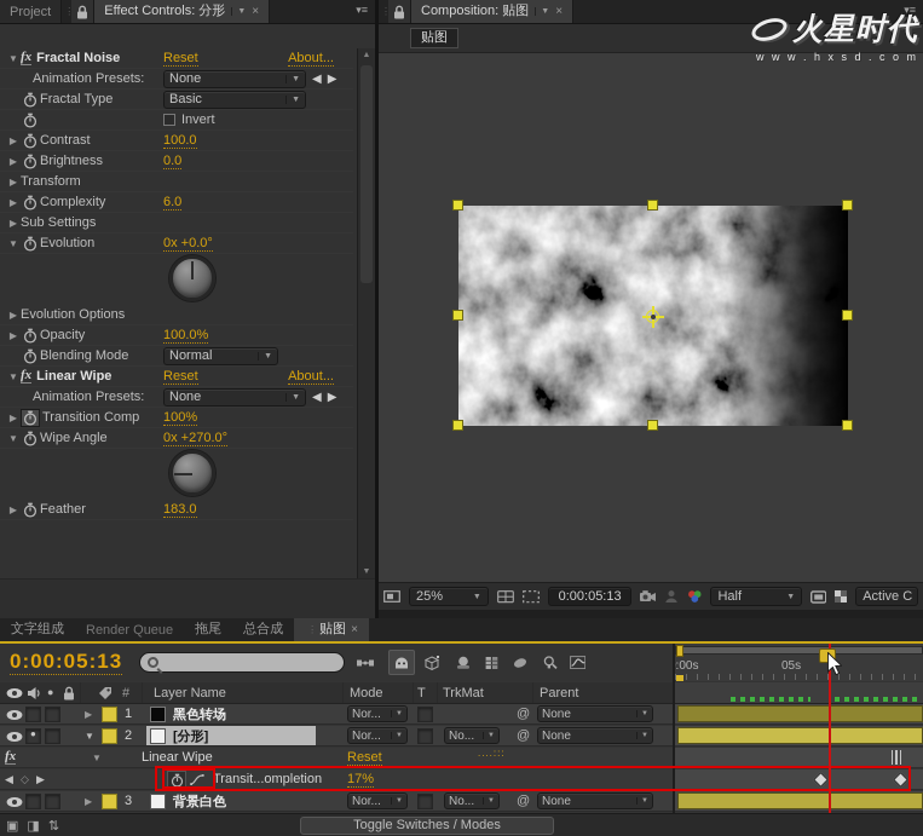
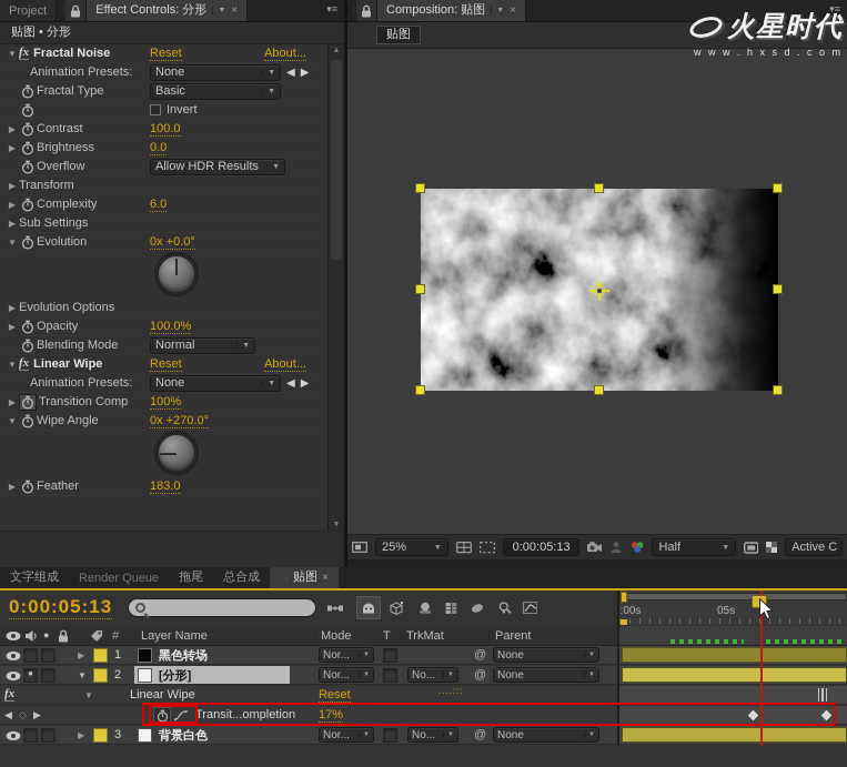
  Project
  Effect Controls: 分形
  ×
  ▾≡
+ 贴图 • 分形
  ▼
  fx
  Fractal Noise
  Reset
  About...
  Animation Presets:
  None
  ◀
  ▶
  Fractal Type
  Basic
  Invert
  ▶
  Contrast
  100.0
  ▶
  Brightness
  0.0
+ Overflow
+ Allow HDR Results
  ▶
  Transform
  ▶
  Complexity
  6.0
  ▶
  Sub Settings
  ▼
  Evolution
  0x +0.0°
  ▶
  Evolution Options
  ▶
  Opacity
  100.0%
  Blending Mode
  Normal
  ▼
  fx
  Linear Wipe
  Reset
  About...
  Animation Presets:
  None
  ◀
  ▶
  ▶
  Transition Comp
  100%
  ▼
  Wipe Angle
  0x +270.0°
  ▶
  Feather
  183.0
  Composition: 贴图
  ×
  ▾≡
  贴图
  火星时代
  w w w . h x s d . c o m
  25%
  0:00:05:13
  Half
  Active C
  文字组成
  Render Queue
  拖尾
  总合成
  贴图
  ×
  0:00:05:13
  :00s
  05s
  ●
  #
  Layer Name
  Mode
  T
  TrkMat
  Parent
  ▶
  1
  黑色转场
  Nor...
  @
  None
  ●
  ▼
  2
  [分形]
  Nor...
  No...
  @
  None
  fx
  ▼
  Linear Wipe
  Reset
  ....:::
  ◀
  ◇
  ▶
  Transit...ompletion
  17%
  ▶
  3
  背景白色
  Nor...
  No...
  @
  None
- ▣
- ◨
- ⇅
- Toggle Switches / Modes
